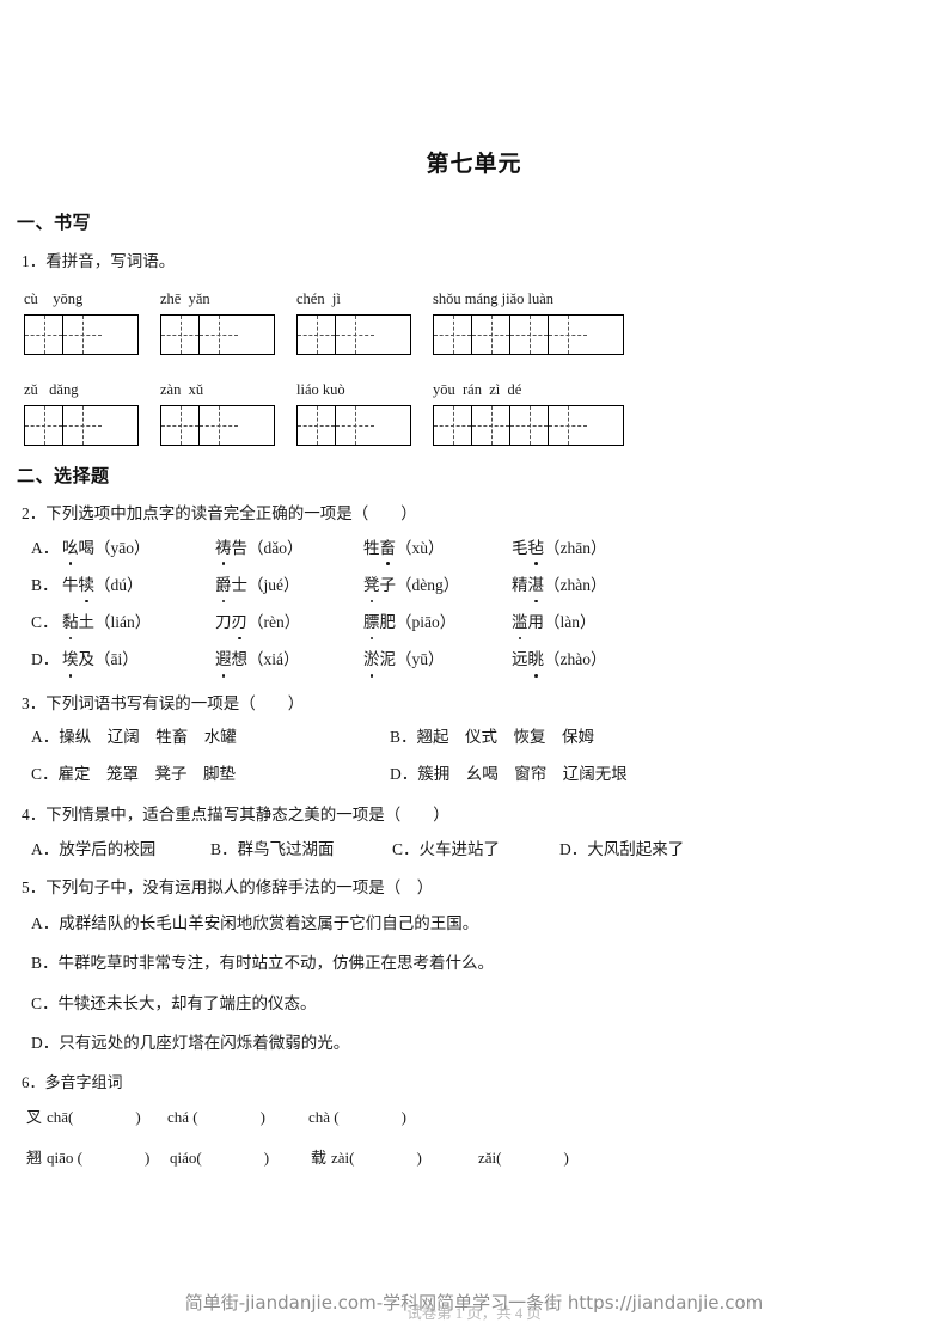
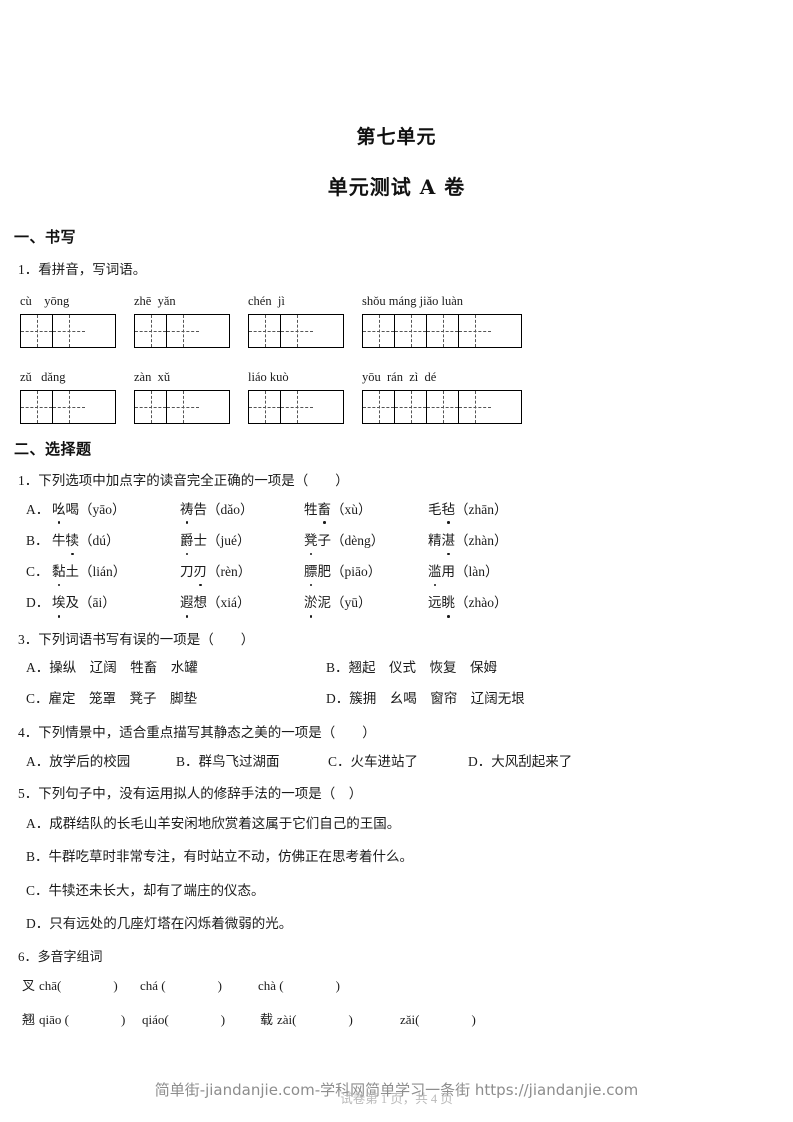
  第七单元
+ 单元测试 A 卷
  一、书写
  1．看拼音，写词语。
  cù yōng
  zhē yǎn
  chén jì
  shǒu máng jiǎo luàn
  zǔ dǎng
  zàn xǔ
  liáo kuò
  yōu rán zì dé
  二、选择题
- 2．下列选项中加点字的读音完全正确的一项是（ ）
+ 1．下列选项中加点字的读音完全正确的一项是（ ）
  A．
  吆喝（yāo）
  祷告（dǎo）
  牲畜（xù）
  毛毡（zhān）
  B．
  牛犊（dú）
  爵士（jué）
  凳子（dèng）
  精湛（zhàn）
  C．
  黏土（lián）
  刀刃（rèn）
  膘肥（piāo）
  滥用（làn）
  D．
  埃及（āi）
  遐想（xiá）
  淤泥（yū）
  远眺（zhào）
  3．下列词语书写有误的一项是（ ）
  A．操纵 辽阔 牲畜 水罐
  B．翘起 仪式 恢复 保姆
  C．雇定 笼罩 凳子 脚垫
  D．簇拥 幺喝 窗帘 辽阔无垠
  4．下列情景中，适合重点描写其静态之美的一项是（ ）
  A．放学后的校园
  B．群鸟飞过湖面
  C．火车进站了
  D．大风刮起来了
  5．下列句子中，没有运用拟人的修辞手法的一项是（ ）
  A．成群结队的长毛山羊安闲地欣赏着这属于它们自己的王国。
  B．牛群吃草时非常专注，有时站立不动，仿佛正在思考着什么。
  C．牛犊还未长大，却有了端庄的仪态。
  D．只有远处的几座灯塔在闪烁着微弱的光。
  6．多音字组词
  叉 chā( )
  chá ( )
  chà ( )
  翘 qiāo ( )
  qiáo( )
  载 zài( )
  zǎi( )
  简单街-jiandanjie.com-学科网简单学习一条街 https://jiandanjie.com
  试卷第 1 页，共 4 页
